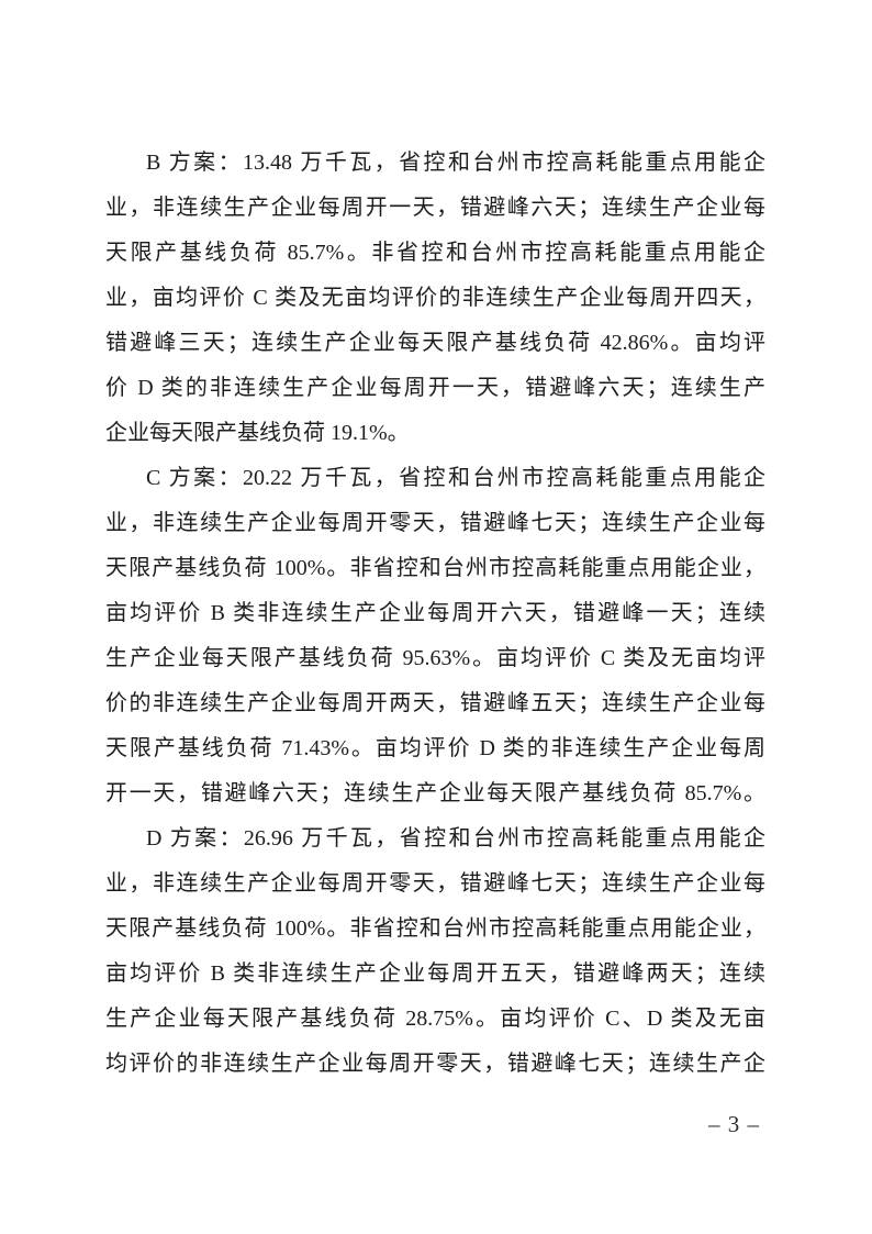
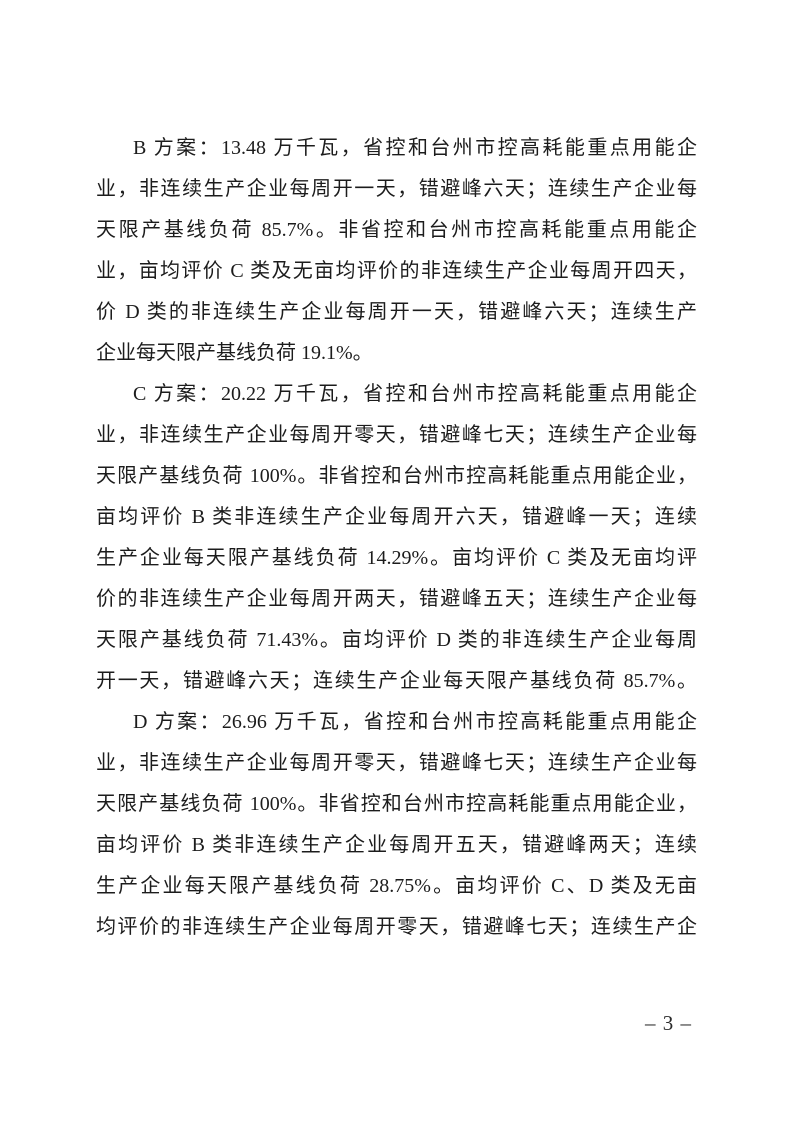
  B 方案：13.48 万千瓦，省控和台州市控高耗能重点用能企
  业，非连续生产企业每周开一天，错避峰六天；连续生产企业每
  天限产基线负荷 85.7%。非省控和台州市控高耗能重点用能企
  业，亩均评价 C 类及无亩均评价的非连续生产企业每周开四天，
- 错避峰三天；连续生产企业每天限产基线负荷 42.86%。亩均评
  价 D 类的非连续生产企业每周开一天，错避峰六天；连续生产
  企业每天限产基线负荷 19.1%。
  C 方案：20.22 万千瓦，省控和台州市控高耗能重点用能企
  业，非连续生产企业每周开零天，错避峰七天；连续生产企业每
  天限产基线负荷 100%。非省控和台州市控高耗能重点用能企业，
  亩均评价 B 类非连续生产企业每周开六天，错避峰一天；连续
- 生产企业每天限产基线负荷 95.63%。亩均评价 C 类及无亩均评
+ 生产企业每天限产基线负荷 14.29%。亩均评价 C 类及无亩均评
  价的非连续生产企业每周开两天，错避峰五天；连续生产企业每
  天限产基线负荷 71.43%。亩均评价 D 类的非连续生产企业每周
  开一天，错避峰六天；连续生产企业每天限产基线负荷 85.7%。
  D 方案：26.96 万千瓦，省控和台州市控高耗能重点用能企
  业，非连续生产企业每周开零天，错避峰七天；连续生产企业每
  天限产基线负荷 100%。非省控和台州市控高耗能重点用能企业，
  亩均评价 B 类非连续生产企业每周开五天，错避峰两天；连续
  生产企业每天限产基线负荷 28.75%。亩均评价 C、D 类及无亩
  均评价的非连续生产企业每周开零天，错避峰七天；连续生产企
  – 3 –
